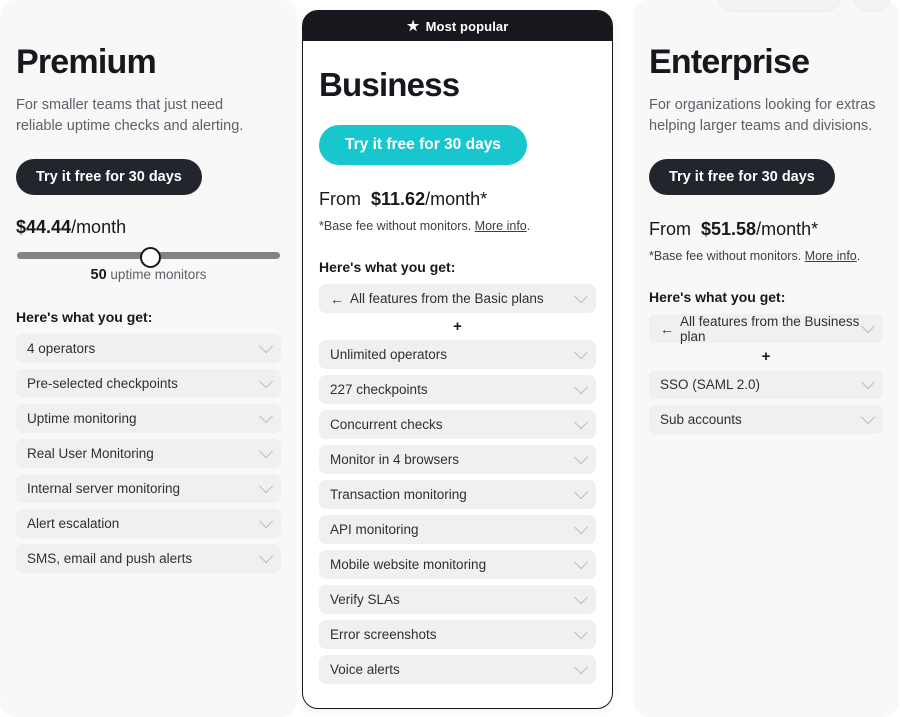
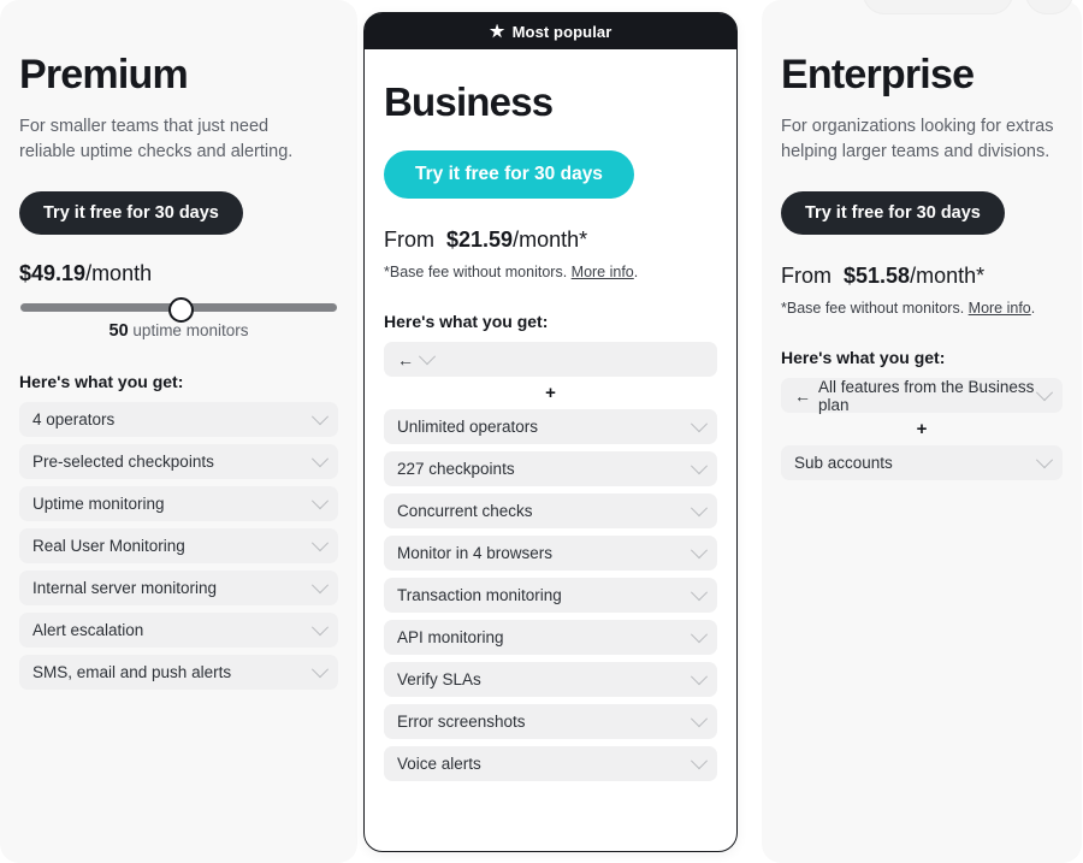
  Premium
  For smaller teams that just need reliable uptime checks and alerting.
  Try it free for 30 days
- $44.44/month
+ $49.19/month
  50 uptime monitors
  Here's what you get:
  4 operators
  Pre-selected checkpoints
  Uptime monitoring
  Real User Monitoring
  Internal server monitoring
  Alert escalation
  SMS, email and push alerts
  Most popular
  Business
  Try it free for 30 days
- From $11.62/month*
+ From $21.59/month*
  *Base fee without monitors. More info.
  Here's what you get:
  ←
- All features from the Basic plans
  +
  Unlimited operators
  227 checkpoints
  Concurrent checks
  Monitor in 4 browsers
  Transaction monitoring
  API monitoring
- Mobile website monitoring
  Verify SLAs
  Error screenshots
  Voice alerts
  Enterprise
  For organizations looking for extras helping larger teams and divisions.
  Try it free for 30 days
  From $51.58/month*
  *Base fee without monitors. More info.
  Here's what you get:
  ←
  All features from the Business plan
  +
- SSO (SAML 2.0)
  Sub accounts
